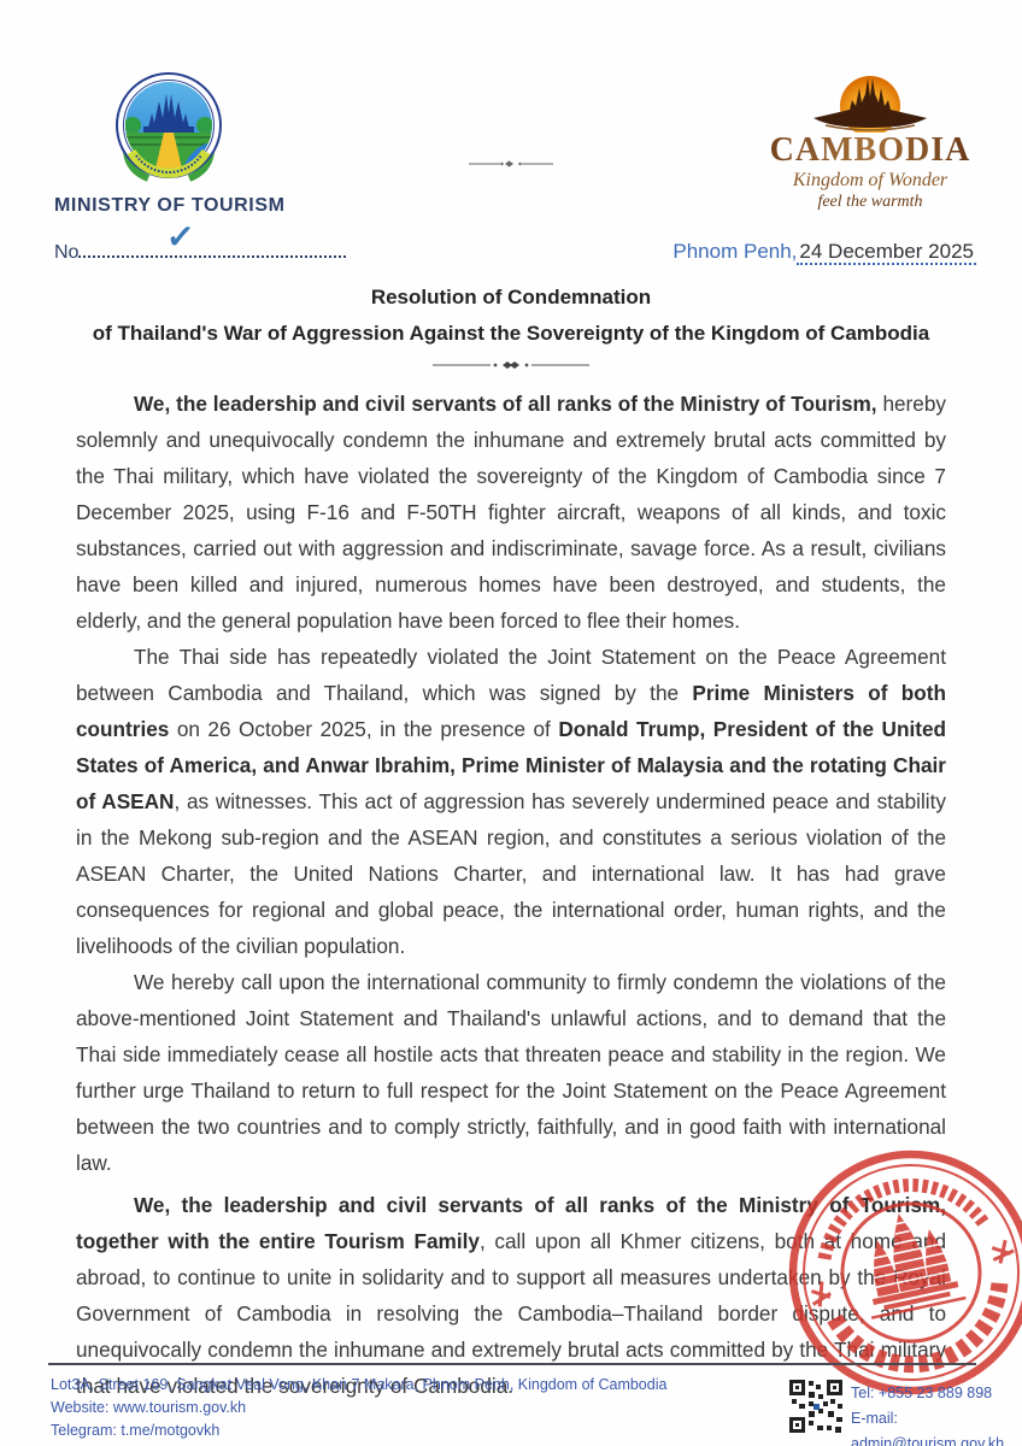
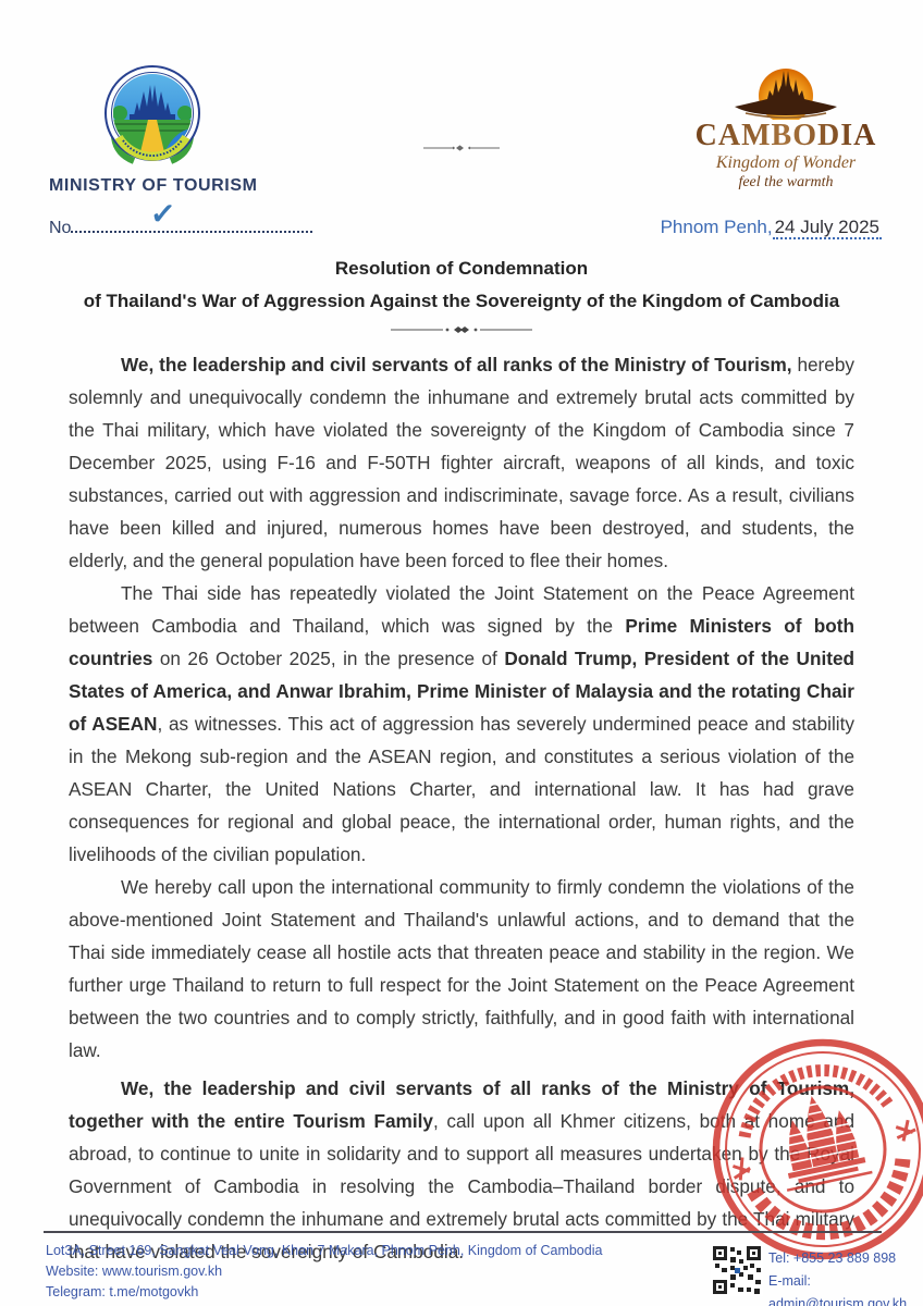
  CAMBODIA
  Kingdom of Wonder
  feel the warmth
  MINISTRY OF TOURISM
  No
- Phnom Penh,24 December 2025
+ Phnom Penh,24 July 2025
  Resolution of Condemnation
  of Thailand's War of Aggression Against the Sovereignty of the Kingdom of Cambodia
  We, the leadership and civil servants of all ranks of the Ministry of Tourism, hereby solemnly and unequivocally condemn the inhumane and extremely brutal acts committed by the Thai military, which have violated the sovereignty of the Kingdom of Cambodia since 7 December 2025, using F-16 and F-50TH fighter aircraft, weapons of all kinds, and toxic substances, carried out with aggression and indiscriminate, savage force. As a result, civilians have been killed and injured, numerous homes have been destroyed, and students, the elderly, and the general population have been forced to flee their homes.
  The Thai side has repeatedly violated the Joint Statement on the Peace Agreement between Cambodia and Thailand, which was signed by the Prime Ministers of both countries on 26 October 2025, in the presence of Donald Trump, President of the United States of America, and Anwar Ibrahim, Prime Minister of Malaysia and the rotating Chair of ASEAN, as witnesses. This act of aggression has severely undermined peace and stability in the Mekong sub-region and the ASEAN region, and constitutes a serious violation of the ASEAN Charter, the United Nations Charter, and international law. It has had grave consequences for regional and global peace, the international order, human rights, and the livelihoods of the civilian population.
  We hereby call upon the international community to firmly condemn the violations of the above-mentioned Joint Statement and Thailand's unlawful actions, and to demand that the Thai side immediately cease all hostile acts that threaten peace and stability in the region. We further urge Thailand to return to full respect for the Joint Statement on the Peace Agreement between the two countries and to comply strictly, faithfully, and in good faith with international law.
  We, the leadership and civil servants of all ranks of the Ministry of Tourism, together with the entire Tourism Family, call upon all Khmer citizens, both at home and abroad, to continue to unite in solidarity and to support all measures undertaken by the Royal Government of Cambodia in resolving the Cambodia–Thailand border dispute, and to unequivocally condemn the inhumane and extremely brutal acts committed by the Thai military that have violated the sovereignty of Cambodia.
  Lot3A, Street 169, Sangkat Veal Vong, Khan 7 Makara, Phnom Penh, Kingdom of Cambodia
  Website: www.tourism.gov.kh
  Telegram: t.me/motgovkh
  Tel: +855 23 889 898
  E-mail: admin@tourism.gov.kh
